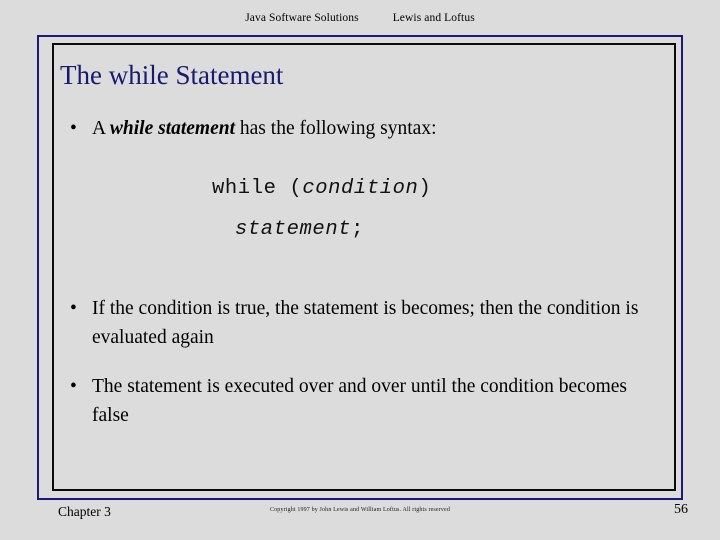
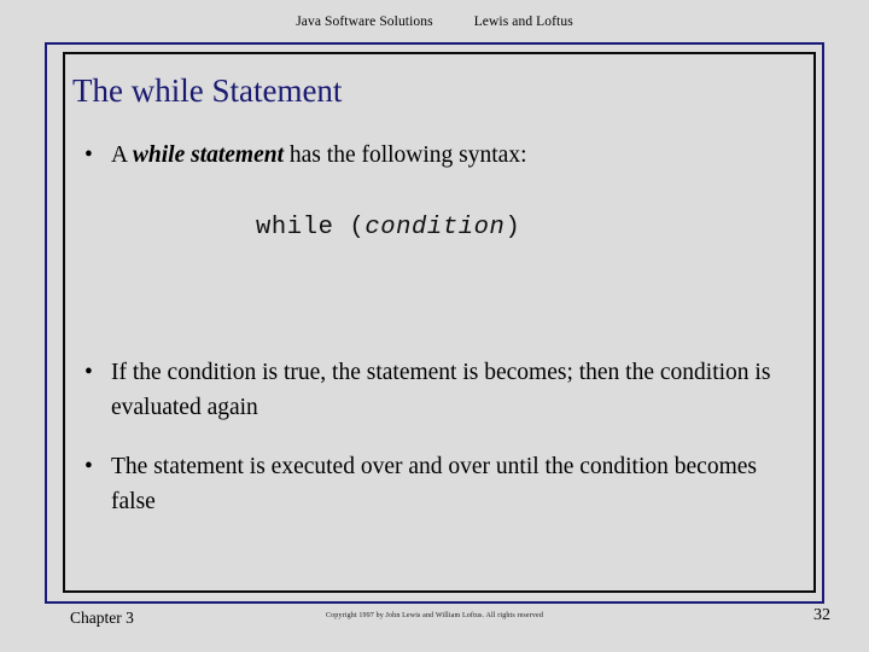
  Java Software Solutions
  Lewis and Loftus
  The while Statement
  •
  A while statement has the following syntax:
  while (condition)
- statement;
  •
  If the condition is true, the statement is becomes; then the condition is evaluated again
  •
  The statement is executed over and over until the condition becomes false
  Chapter 3
- 56
+ 32
